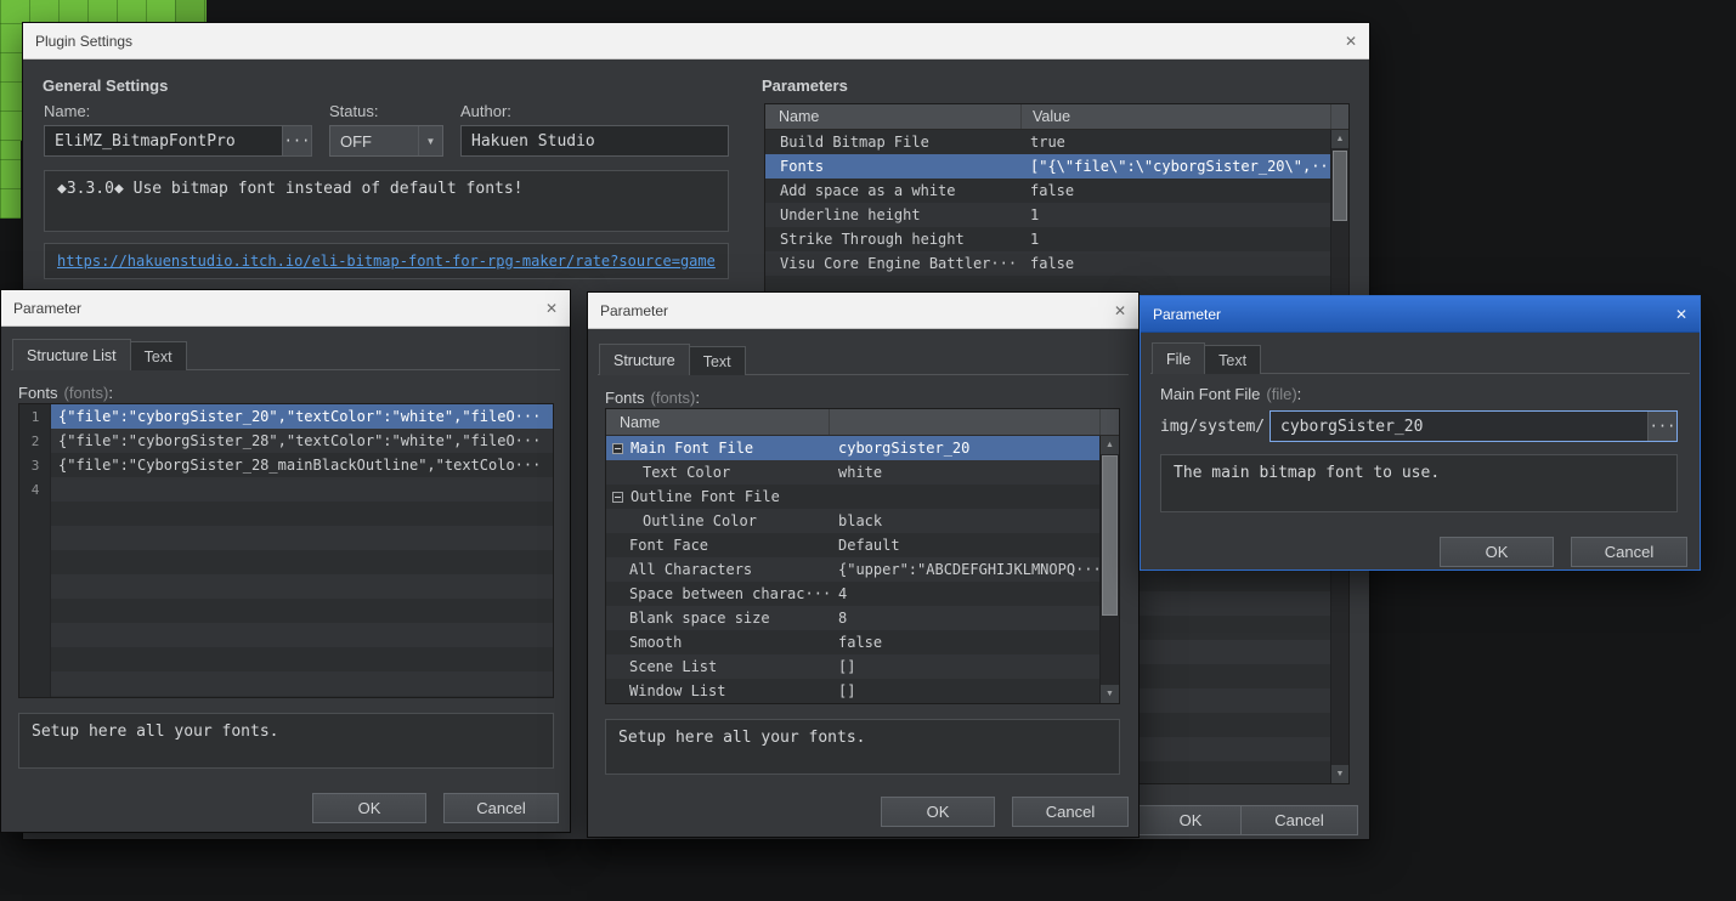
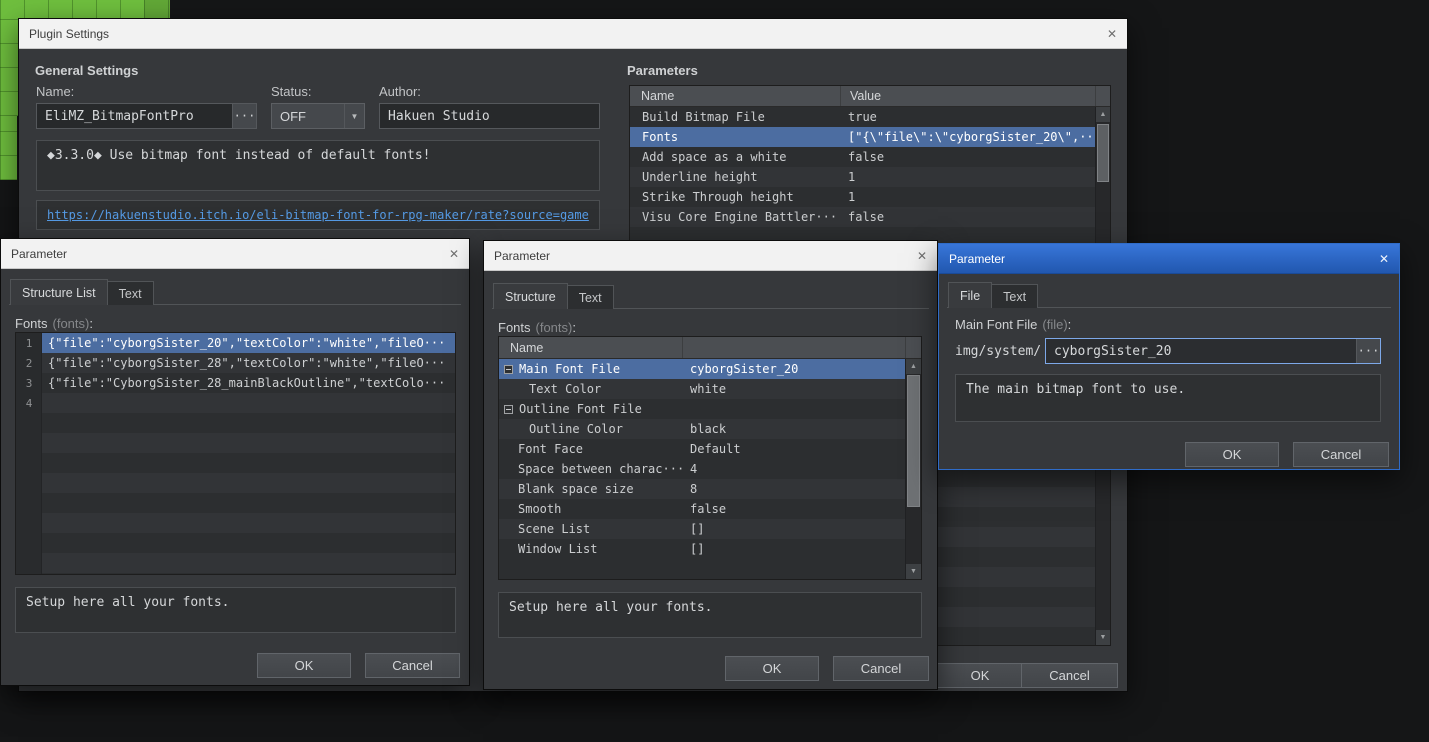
  Plugin Settings
  ✕
  General Settings
  Name:
  EliMZ_BitmapFontPro
  ···
  Status:
  OFF
  ▼
  Author:
  Hakuen Studio
  ◆3.3.0◆ Use bitmap font instead of default fonts!
  https://hakuenstudio.itch.io/eli-bitmap-font-for-rpg-maker/rate?source=game
  Parameters
  Name
  Value
  Build Bitmap File
  true
  Fonts
  ["{\"file\":\"cyborgSister_20\",··
  Add space as a white
  false
  Underline height
  1
  Strike Through height
  1
  Visu Core Engine Battler···
  false
  OK
  Cancel
  Parameter
  ✕
  Structure List
  Text
  Fonts (fonts):
  1
  {"file":"cyborgSister_20","textColor":"white","fileO···
  2
  {"file":"cyborgSister_28","textColor":"white","fileO···
  3
  {"file":"CyborgSister_28_mainBlackOutline","textColo···
  4
  Setup here all your fonts.
  OK
  Cancel
  Parameter
  ✕
  Structure
  Text
  Fonts (fonts):
  Name
  Main Font File
  cyborgSister_20
  Text Color
  white
  Outline Font File
  Outline Color
  black
  Font Face
  Default
- All Characters
- {"upper":"ABCDEFGHIJKLMNOPQ···
  Space between charac···
  4
  Blank space size
  8
  Smooth
  false
  Scene List
  []
  Window List
  []
  Setup here all your fonts.
  OK
  Cancel
  Parameter
  ✕
  File
  Text
  Main Font File (file):
  img/system/
  cyborgSister_20
  ···
  The main bitmap font to use.
  OK
  Cancel
